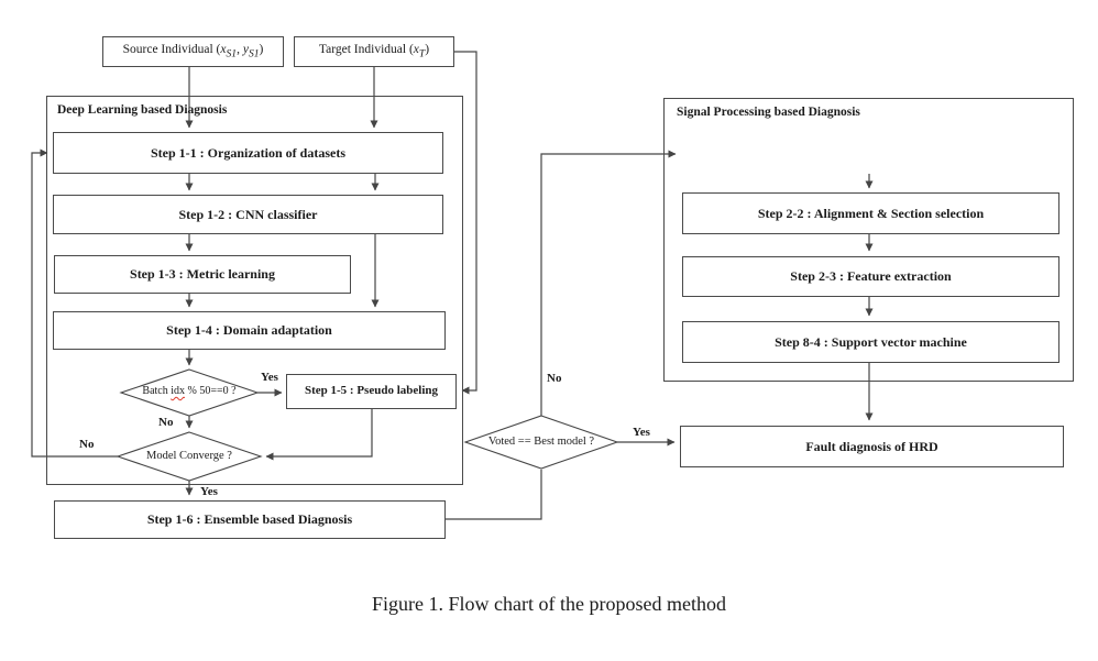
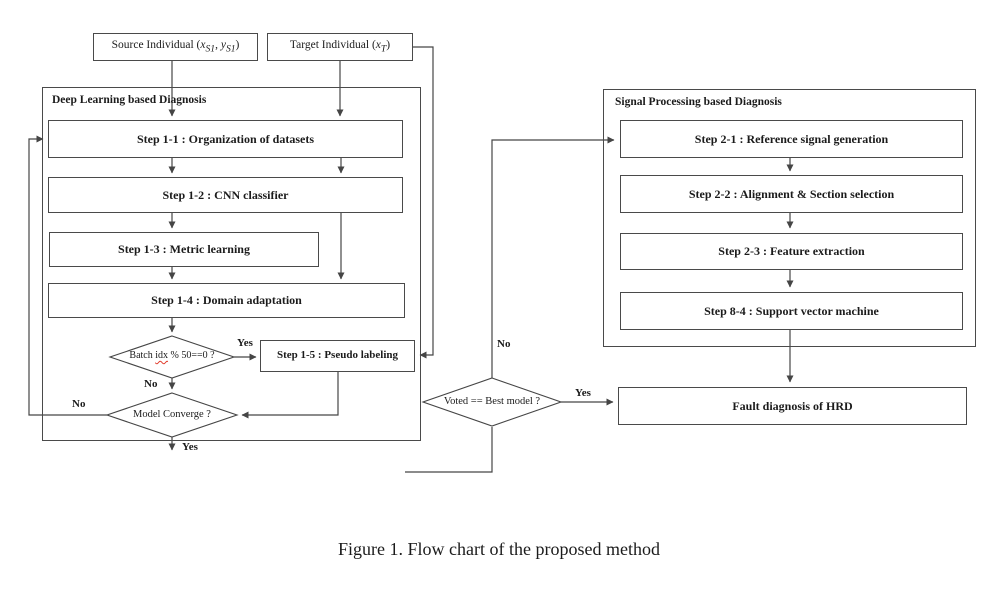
  Source Individual (xS1, yS1)
  Target Individual (xT)
  Deep Learning based Diagnosis
  Step 1-1 : Organization of datasets
  Step 1-2 : CNN classifier
  Step 1-3 : Metric learning
  Step 1-4 : Domain adaptation
  Step 1-5 : Pseudo labeling
- Step 1-6 : Ensemble based Diagnosis
  Batch idx % 50==0 ?
  Model Converge ?
  Voted == Best model ?
  Yes
  No
  No
  Yes
  No
  Yes
  Signal Processing based Diagnosis
+ Step 2-1 : Reference signal generation
  Step 2-2 : Alignment & Section selection
  Step 2-3 : Feature extraction
  Step 8-4 : Support vector machine
  Fault diagnosis of HRD
  Figure 1. Flow chart of the proposed method
